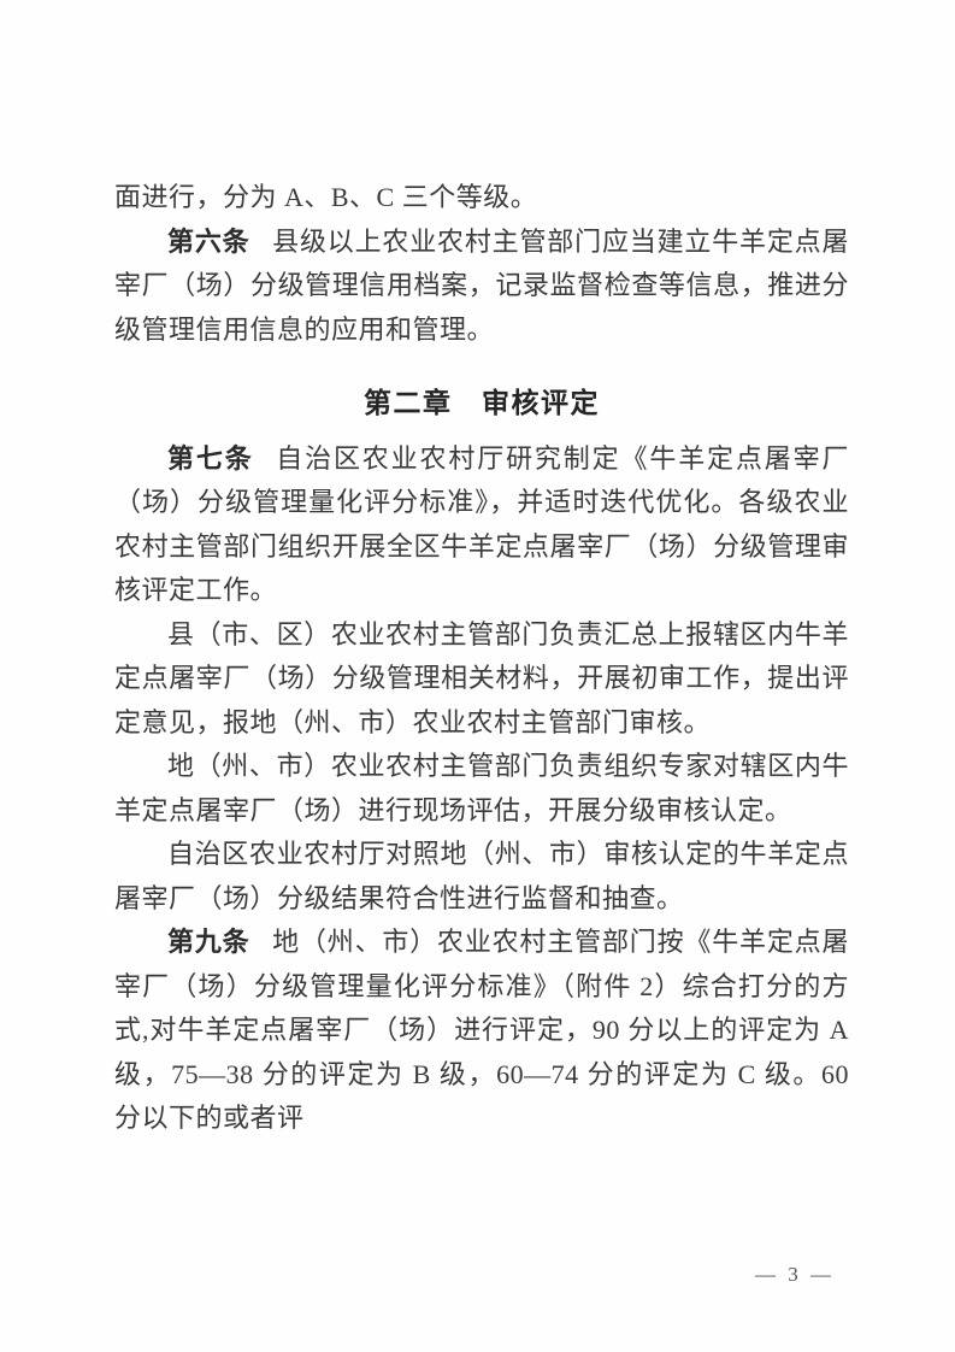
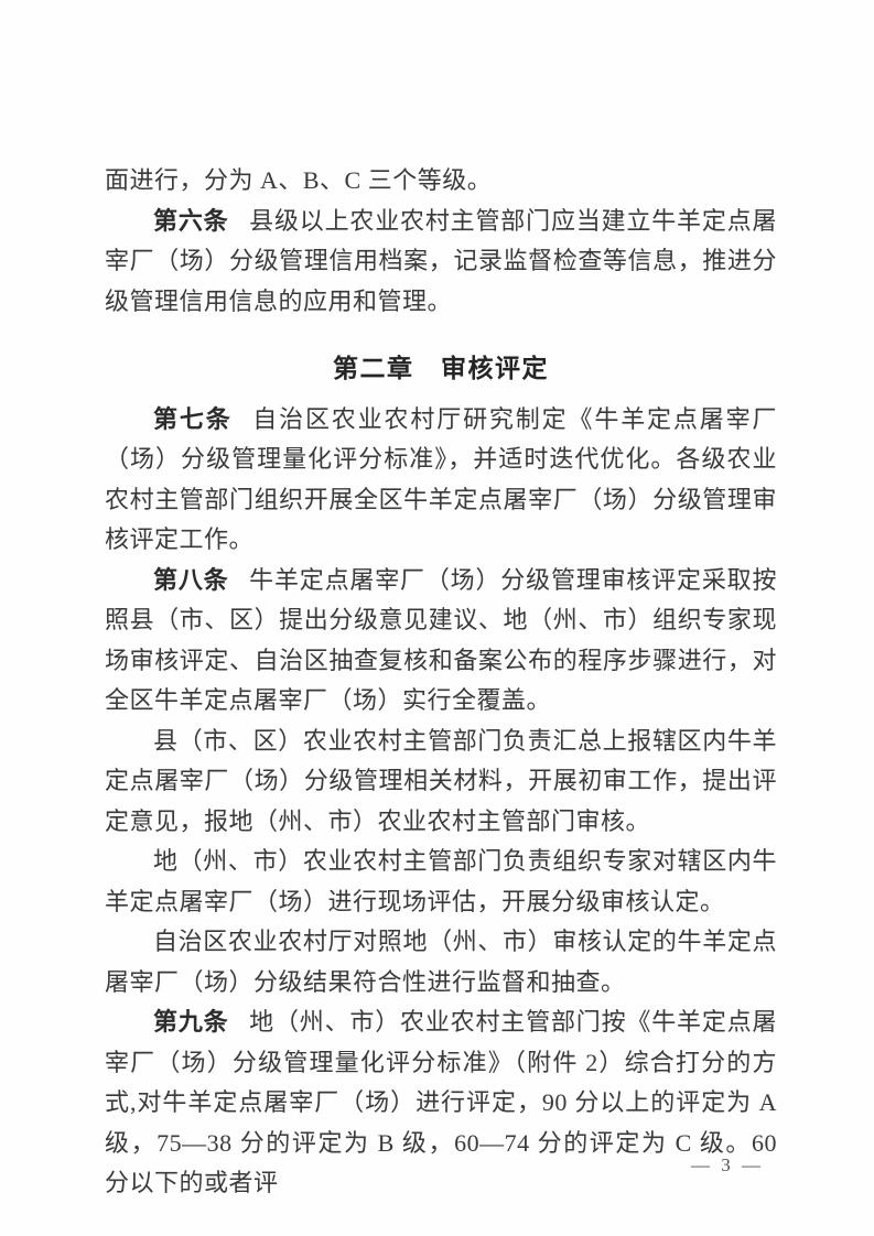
  面进行，分为 A、B、C 三个等级。
  第六条 县级以上农业农村主管部门应当建立牛羊定点屠宰厂（场）分级管理信用档案，记录监督检查等信息，推进分级管理信用信息的应用和管理。
  第二章 审核评定
  第七条 自治区农业农村厅研究制定《牛羊定点屠宰厂（场）分级管理量化评分标准》，并适时迭代优化。各级农业农村主管部门组织开展全区牛羊定点屠宰厂（场）分级管理审核评定工作。
+ 第八条 牛羊定点屠宰厂（场）分级管理审核评定采取按照县（市、区）提出分级意见建议、地（州、市）组织专家现场审核评定、自治区抽查复核和备案公布的程序步骤进行，对全区牛羊定点屠宰厂（场）实行全覆盖。
  县（市、区）农业农村主管部门负责汇总上报辖区内牛羊定点屠宰厂（场）分级管理相关材料，开展初审工作，提出评定意见，报地（州、市）农业农村主管部门审核。
  地（州、市）农业农村主管部门负责组织专家对辖区内牛羊定点屠宰厂（场）进行现场评估，开展分级审核认定。
  自治区农业农村厅对照地（州、市）审核认定的牛羊定点屠宰厂（场）分级结果符合性进行监督和抽查。
  第九条 地（州、市）农业农村主管部门按《牛羊定点屠宰厂（场）分级管理量化评分标准》（附件 2）综合打分的方式,对牛羊定点屠宰厂（场）进行评定，90 分以上的评定为 A 级，75—38 分的评定为 B 级，60—74 分的评定为 C 级。60 分以下的或者评
  — 3 —
